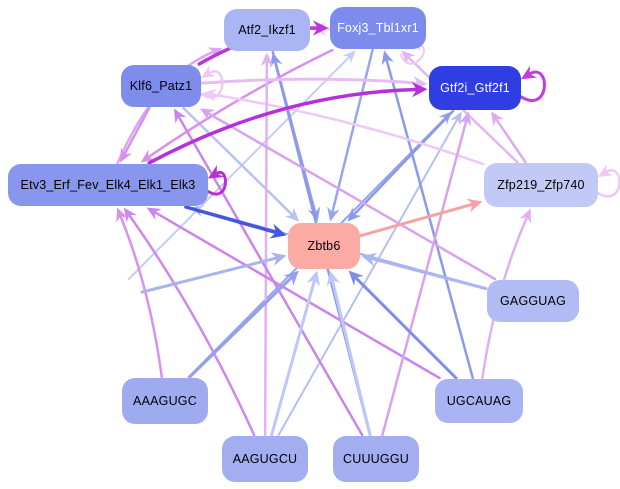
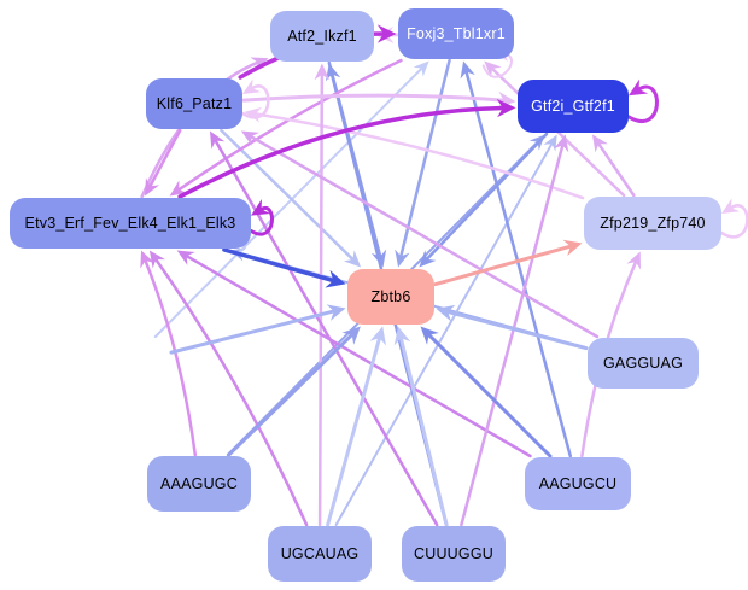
  Atf2_Ikzf1
  Foxj3_Tbl1xr1
  Klf6_Patz1
  Gtf2i_Gtf2f1
  Etv3_Erf_Fev_Elk4_Elk1_Elk3
  Zfp219_Zfp740
  Zbtb6
  GAGGUAG
  AAAGUGC
- AAGUGCU
+ UGCAUAG
  CUUUGGU
- UGCAUAG
+ AAGUGCU
